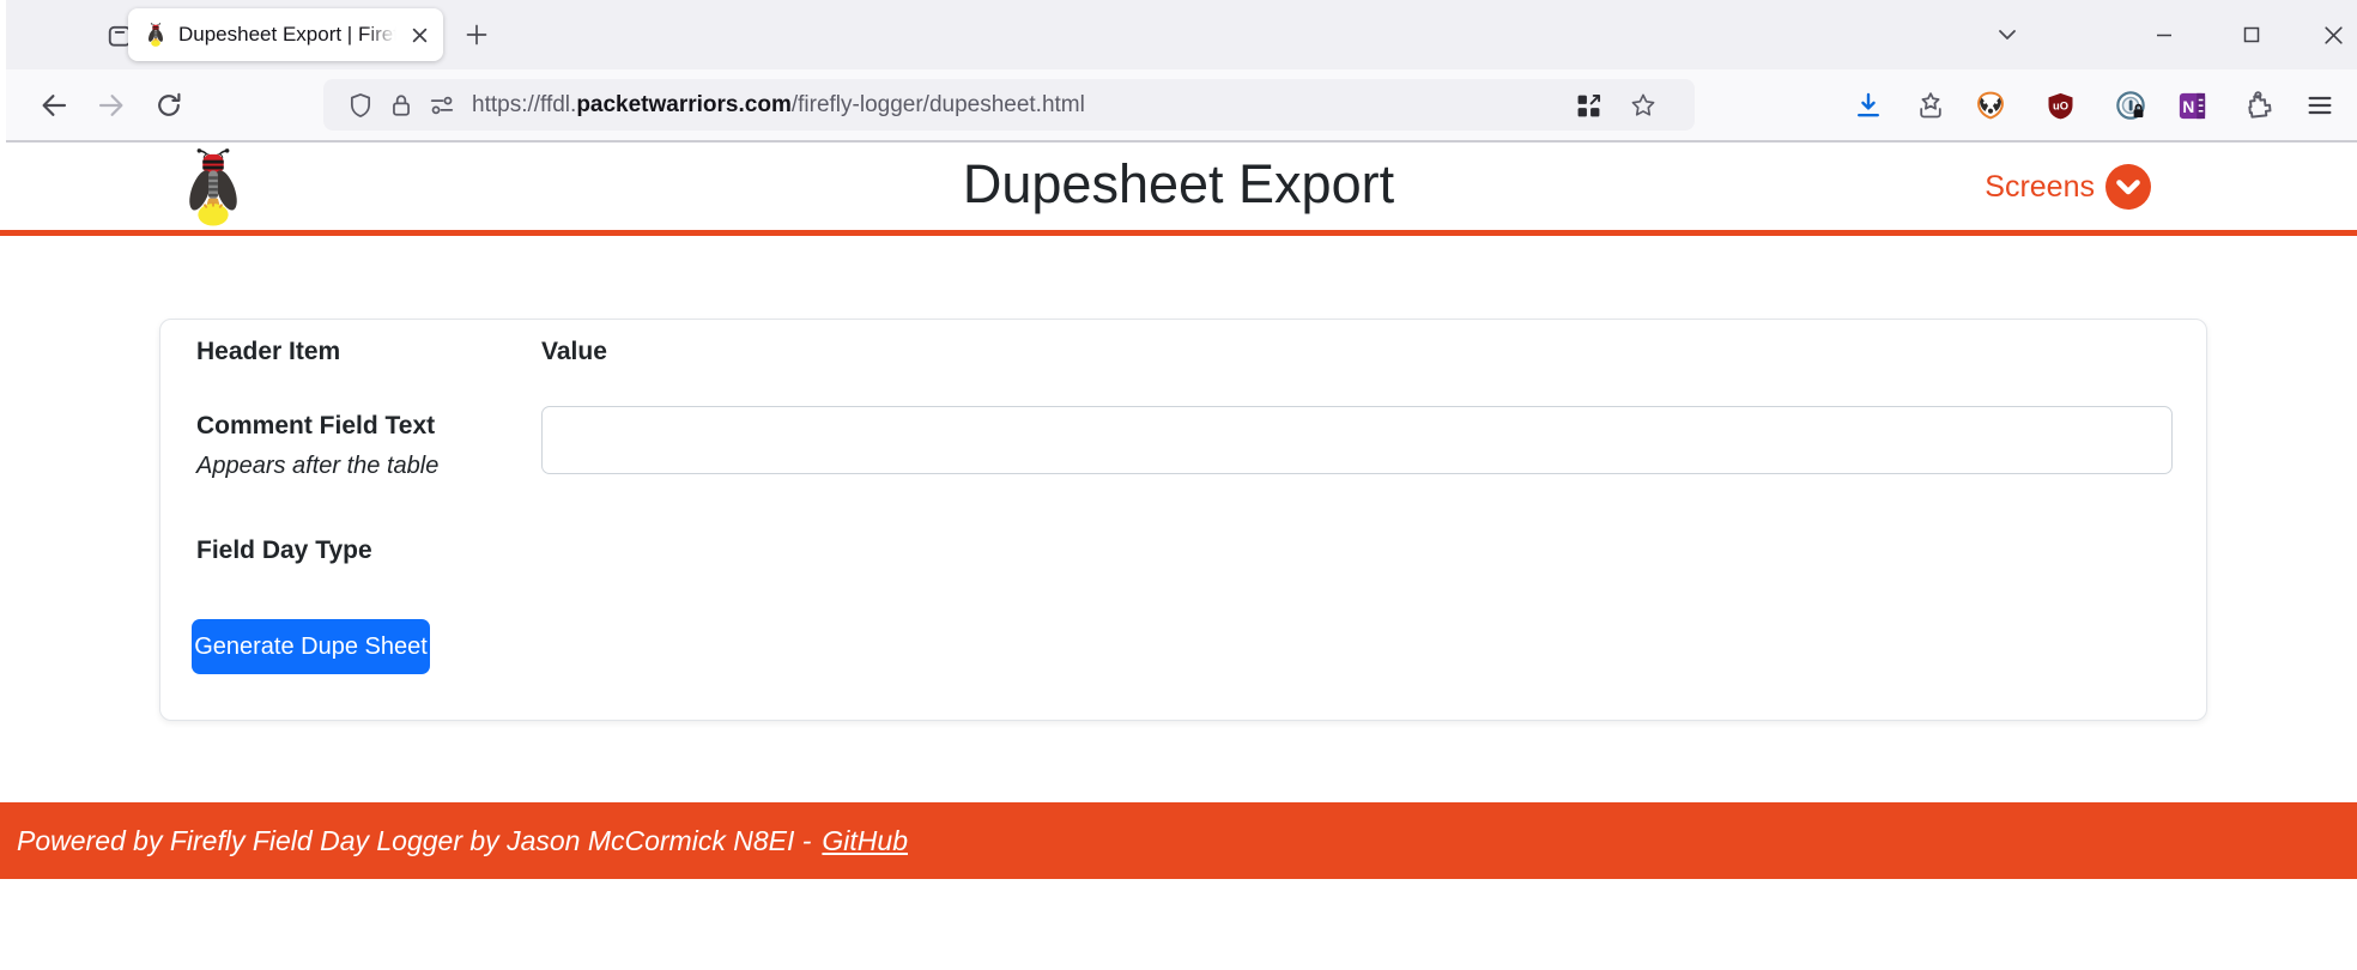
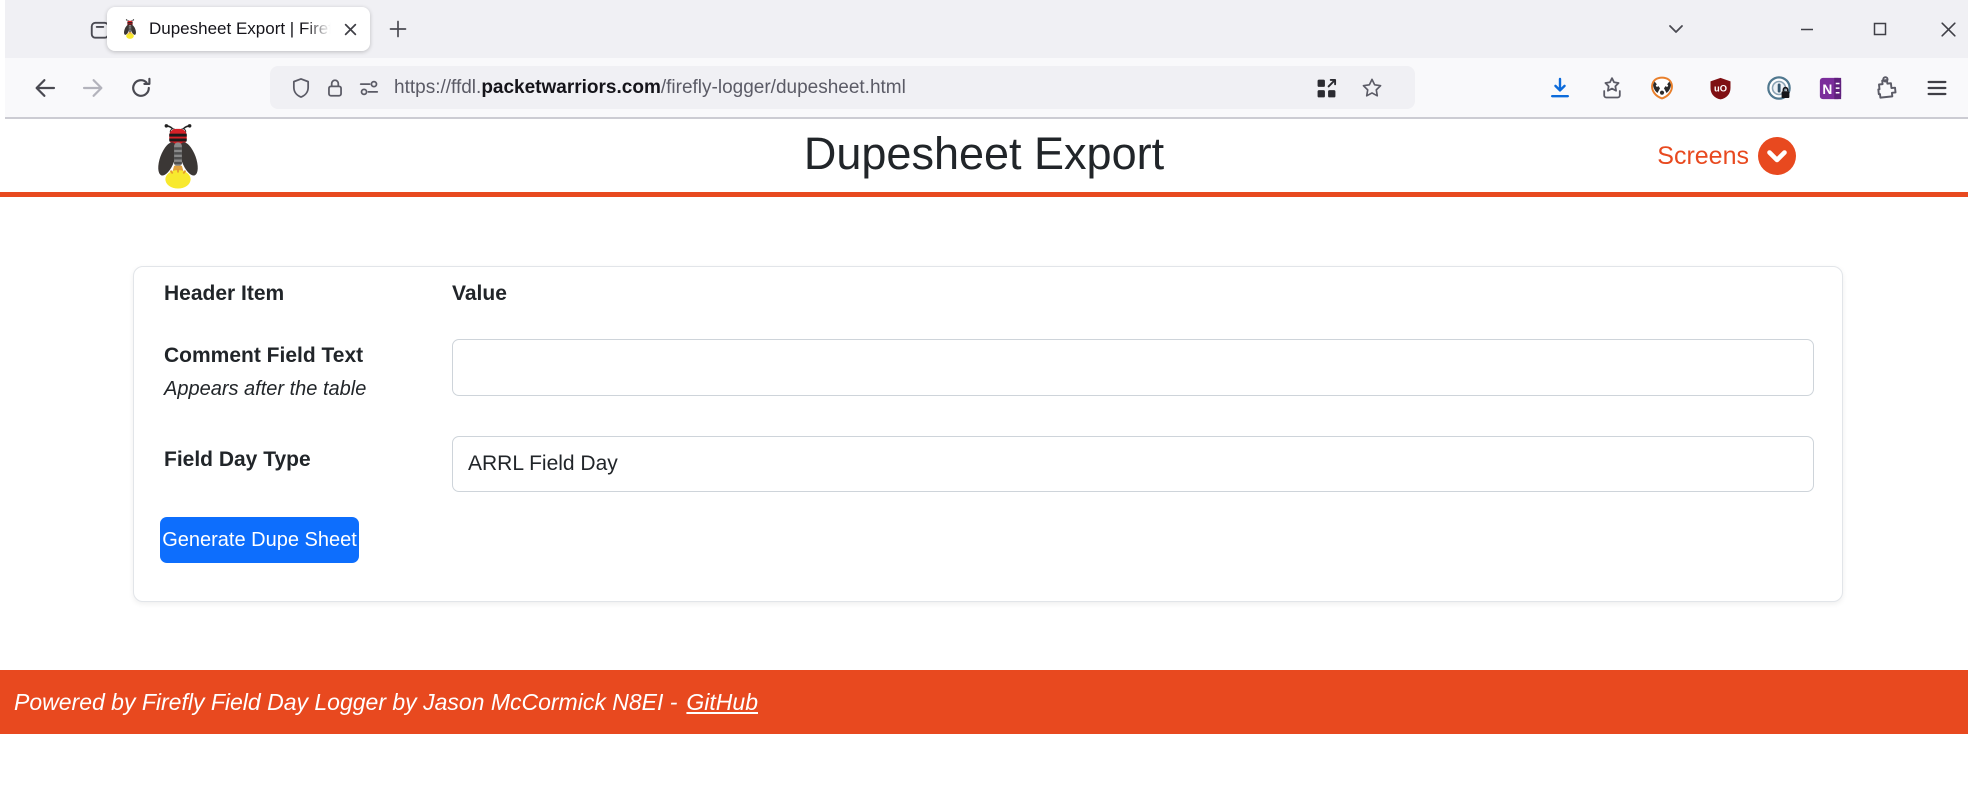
  https://ffdl.packetwarriors.com/firefly-logger/dupesheet.html
  uO
  N
  Dupesheet Export
  Screens
  Header Item
  Value
  Comment Field Text
  Appears after the table
  Field Day Type
+ ARRL Field Day
  Generate Dupe Sheet
  Powered by Firefly Field Day Logger by Jason McCormick N8EI - GitHub
